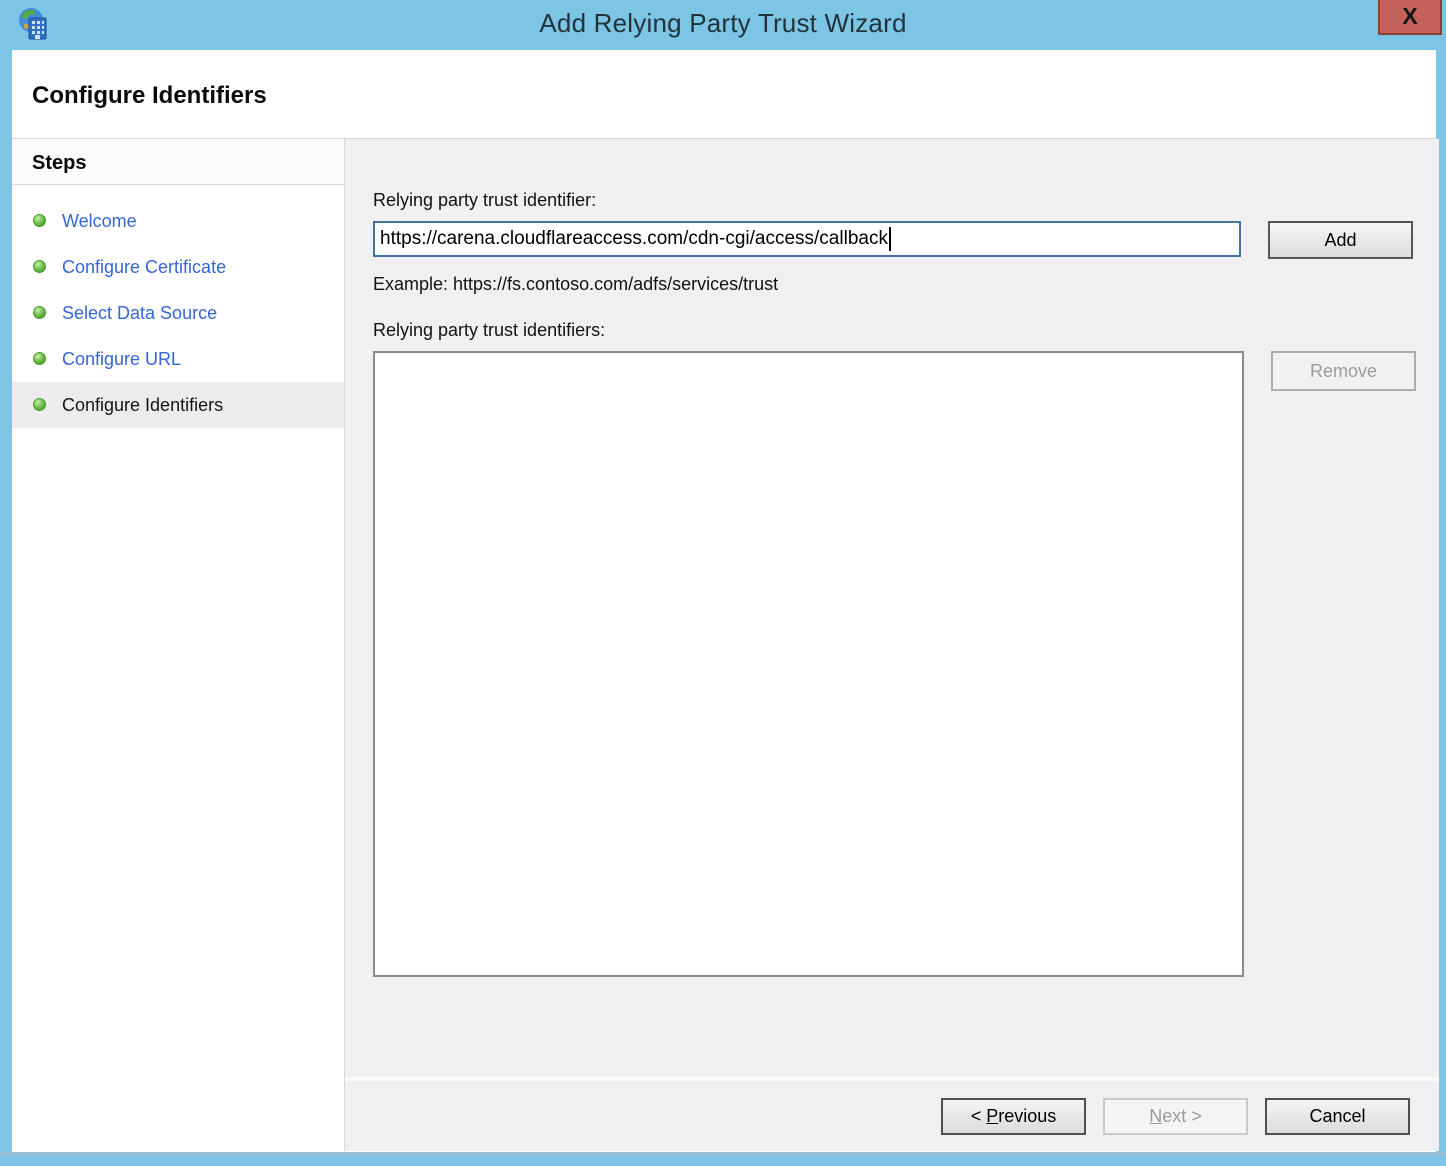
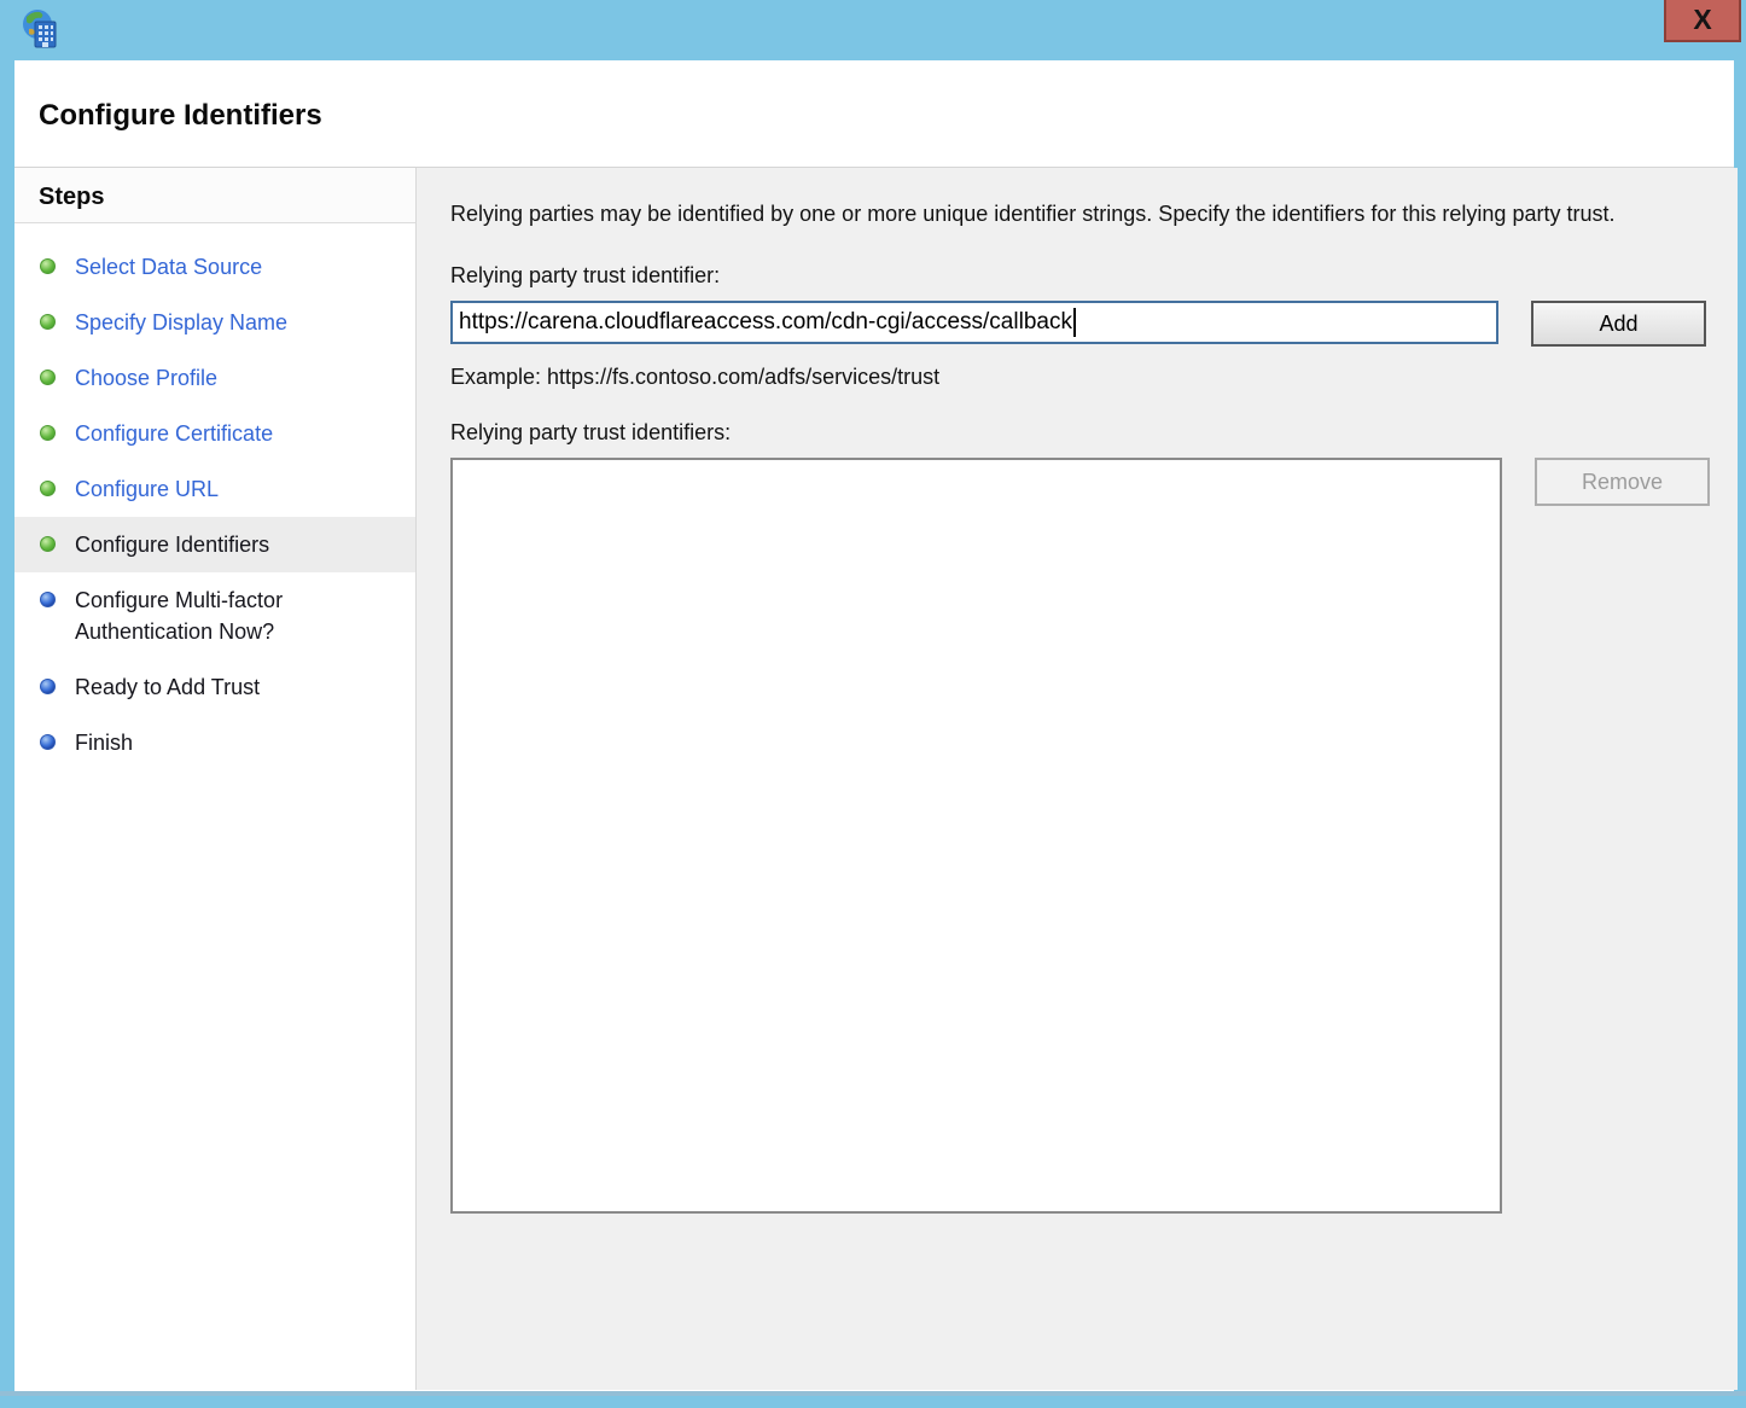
- Add Relying Party Trust Wizard
  X
  Configure Identifiers
  Steps
- Welcome
- Configure Certificate
+ Select Data Source
+ Specify Display Name
+ Choose Profile
- Select Data Source
+ Configure Certificate
  Configure URL
  Configure Identifiers
+ Configure Multi-factor Authentication Now?
+ Ready to Add Trust
+ Finish
+ Relying parties may be identified by one or more unique identifier strings. Specify the identifiers for this relying party trust.
  Relying party trust identifier:
  https://carena.cloudflareaccess.com/cdn-cgi/access/callback
  Add
  Example: https://fs.contoso.com/adfs/services/trust
  Relying party trust identifiers:
  Remove
- < Previous
- Next >
- Cancel
